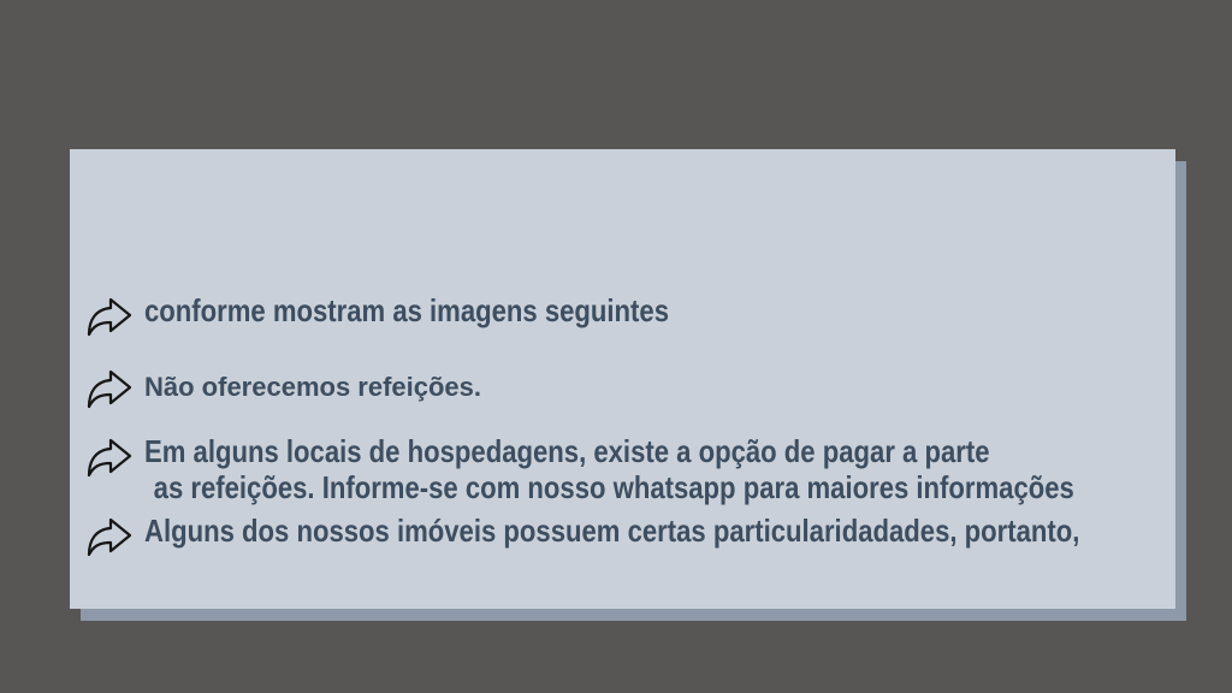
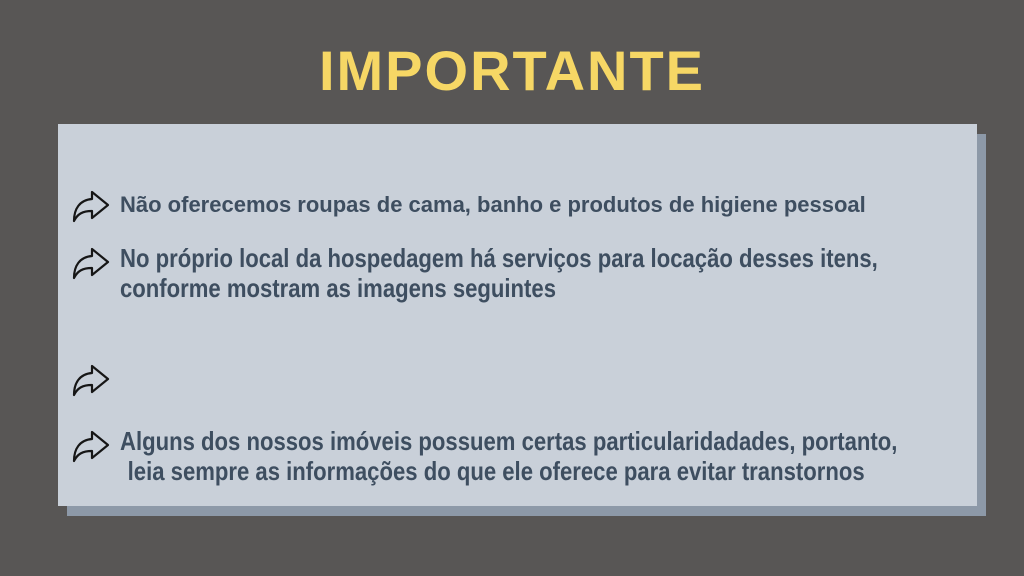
+ IMPORTANTE
+ Não oferecemos roupas de cama, banho e produtos de higiene pessoal
+ No próprio local da hospedagem há serviços para locação desses itens,
  conforme mostram as imagens seguintes
- Não oferecemos refeições.
- Em alguns locais de hospedagens, existe a opção de pagar a parte
- as refeições. Informe-se com nosso whatsapp para maiores informações
  Alguns dos nossos imóveis possuem certas particularidadades, portanto,
+ leia sempre as informações do que ele oferece para evitar transtornos
